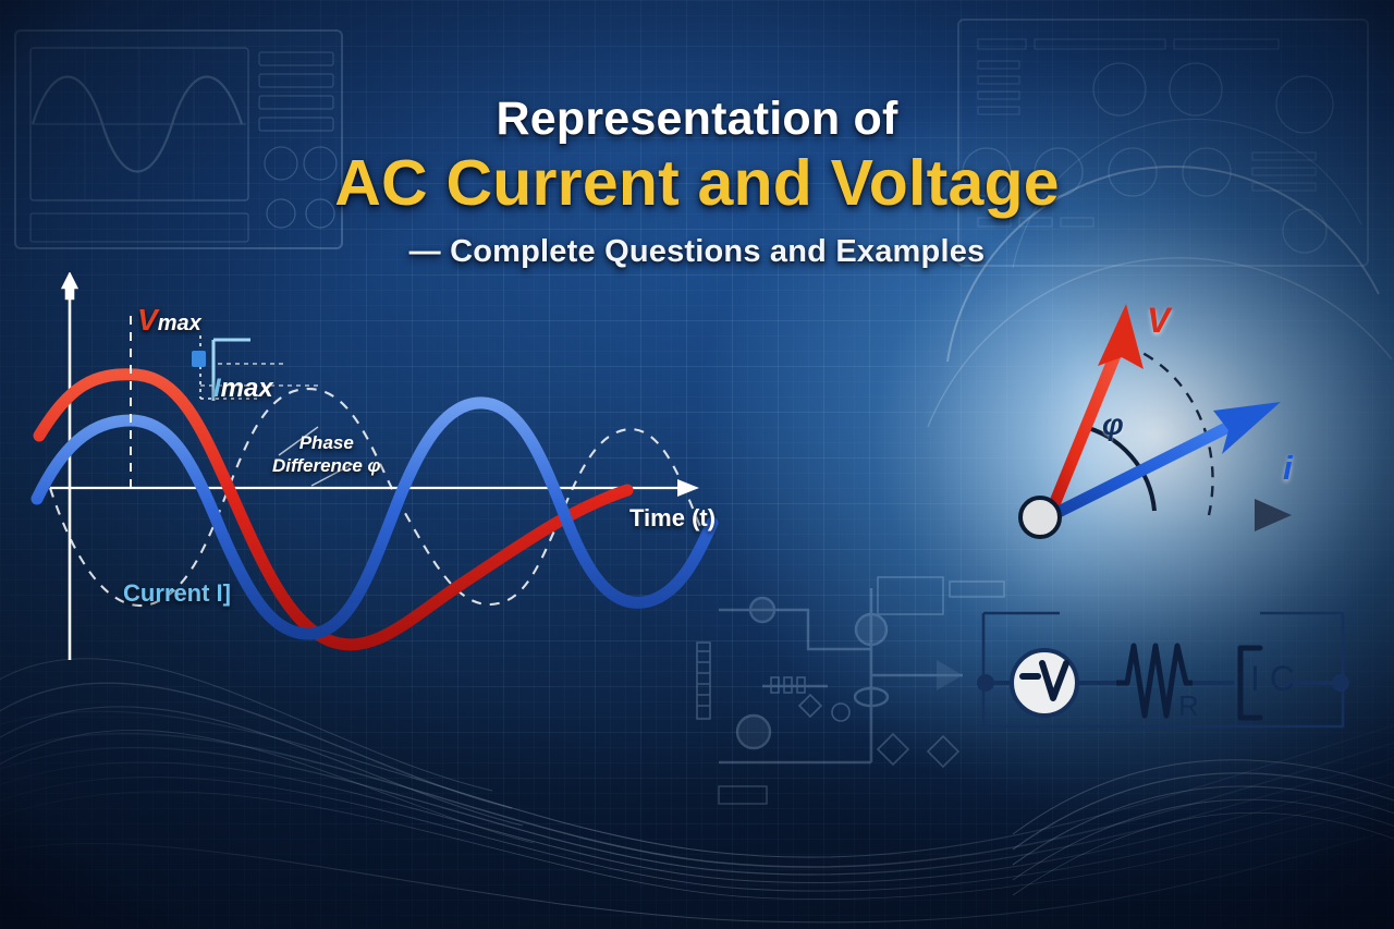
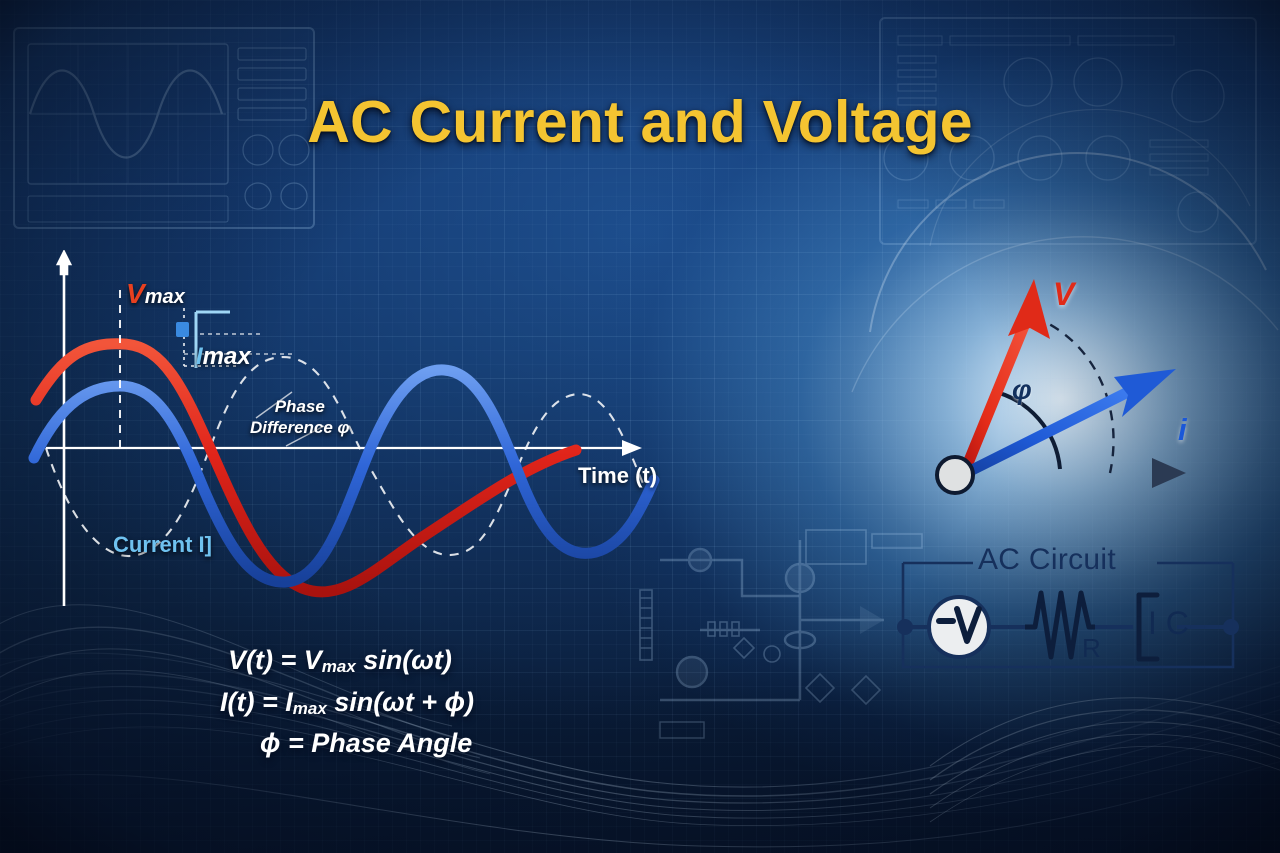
- Representation of
  AC Current and Voltage
- — Complete Questions and Examples
  Vmax
  Imax
  Phase
  Difference φ
  Current I]
  Time (t)
+ V(t) = Vmax sin(ωt)
+ I(t) = Imax sin(ωt + ϕ)
+ ϕ = Phase Angle
  φ
  V
  i
+ AC Circuit
  I C
